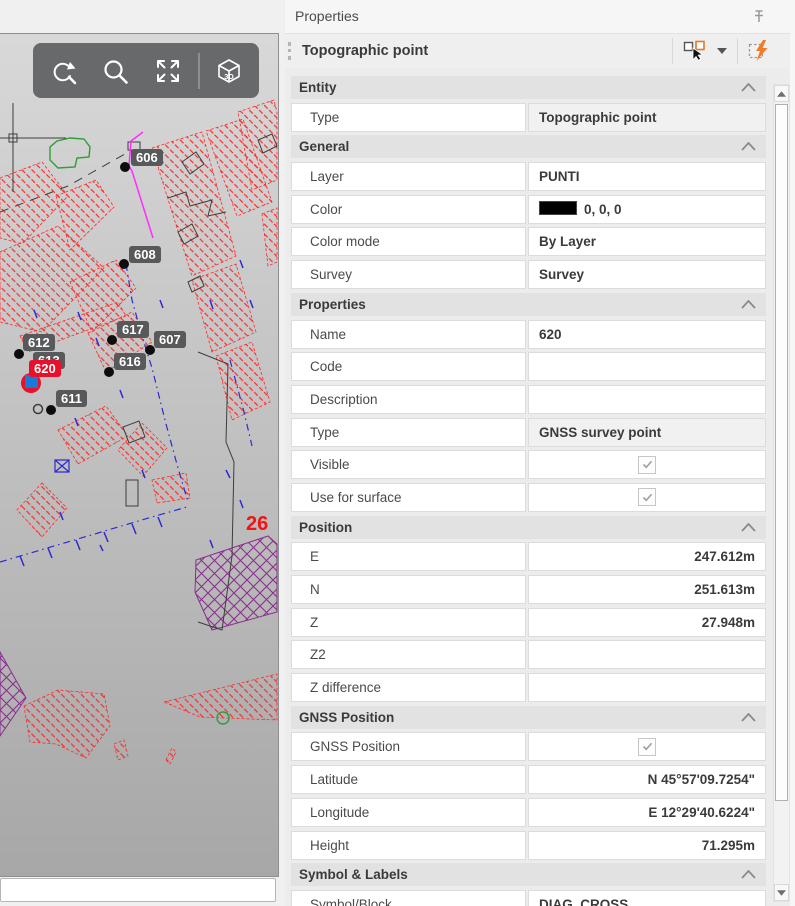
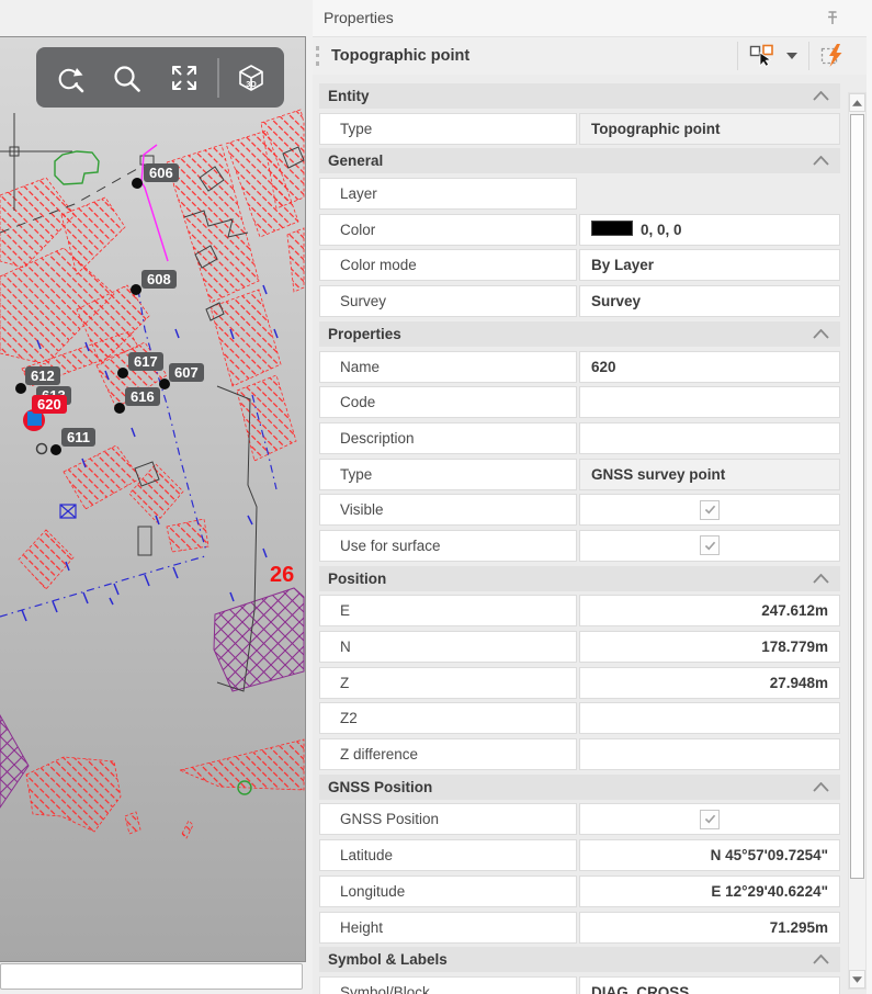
  606
  608
  617
  607
  616
  612
  611
  620
  26
  3D
  Properties
  Topographic point
  Entity
  Type
  Topographic point
  General
  Layer
- PUNTI
  Color
  0, 0, 0
  Color mode
  By Layer
  Survey
  Survey
  Properties
  Name
  620
  Code
  Description
  Type
  GNSS survey point
  Visible
  Use for surface
  Position
  E
  247.612m
  N
- 251.613m
+ 178.779m
  Z
  27.948m
  Z2
  Z difference
  GNSS Position
  GNSS Position
  Latitude
  N 45°57'09.7254"
  Longitude
  E 12°29'40.6224"
  Height
  71.295m
  Symbol & Labels
  Symbol/Block
  DIAG_CROSS
